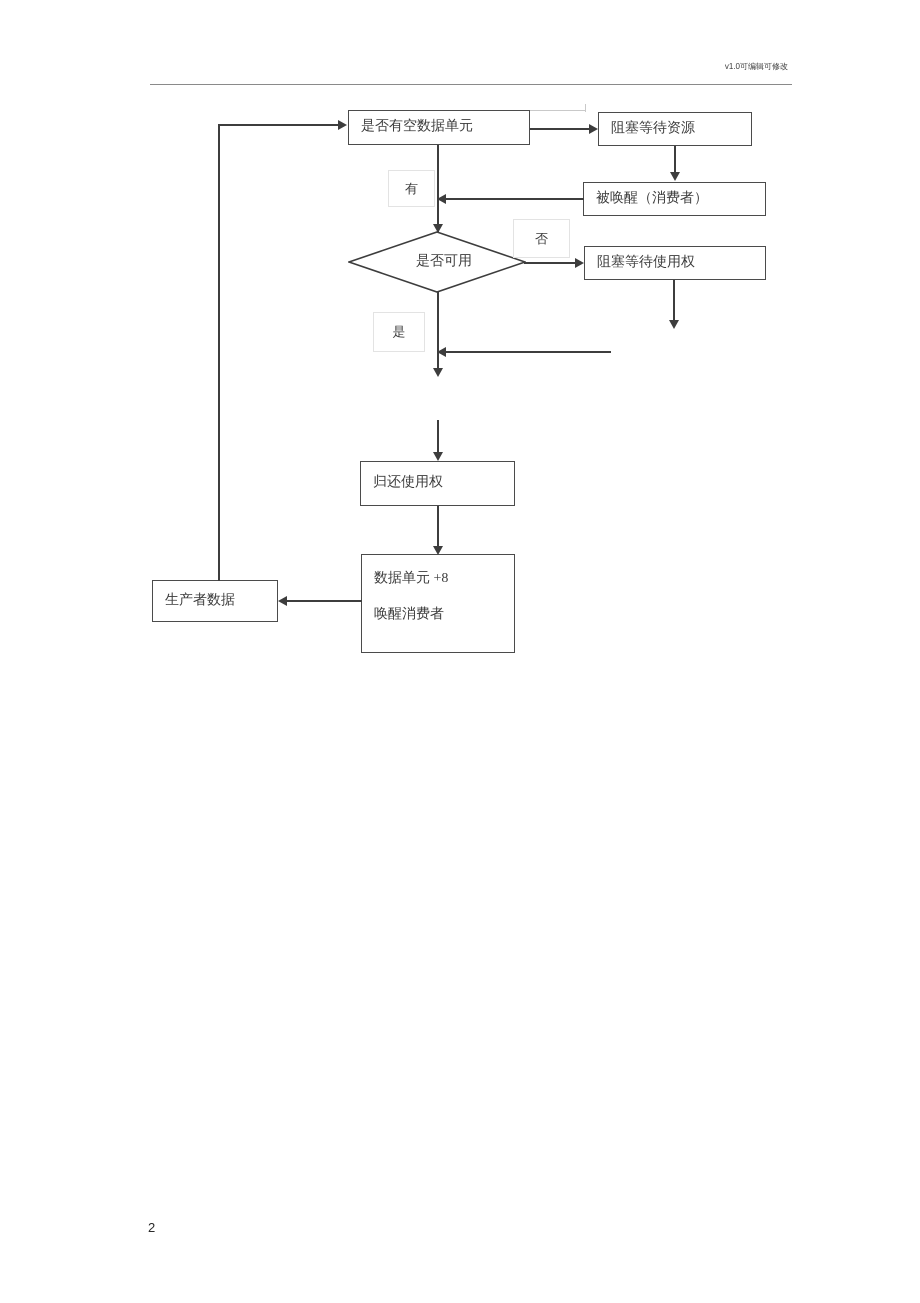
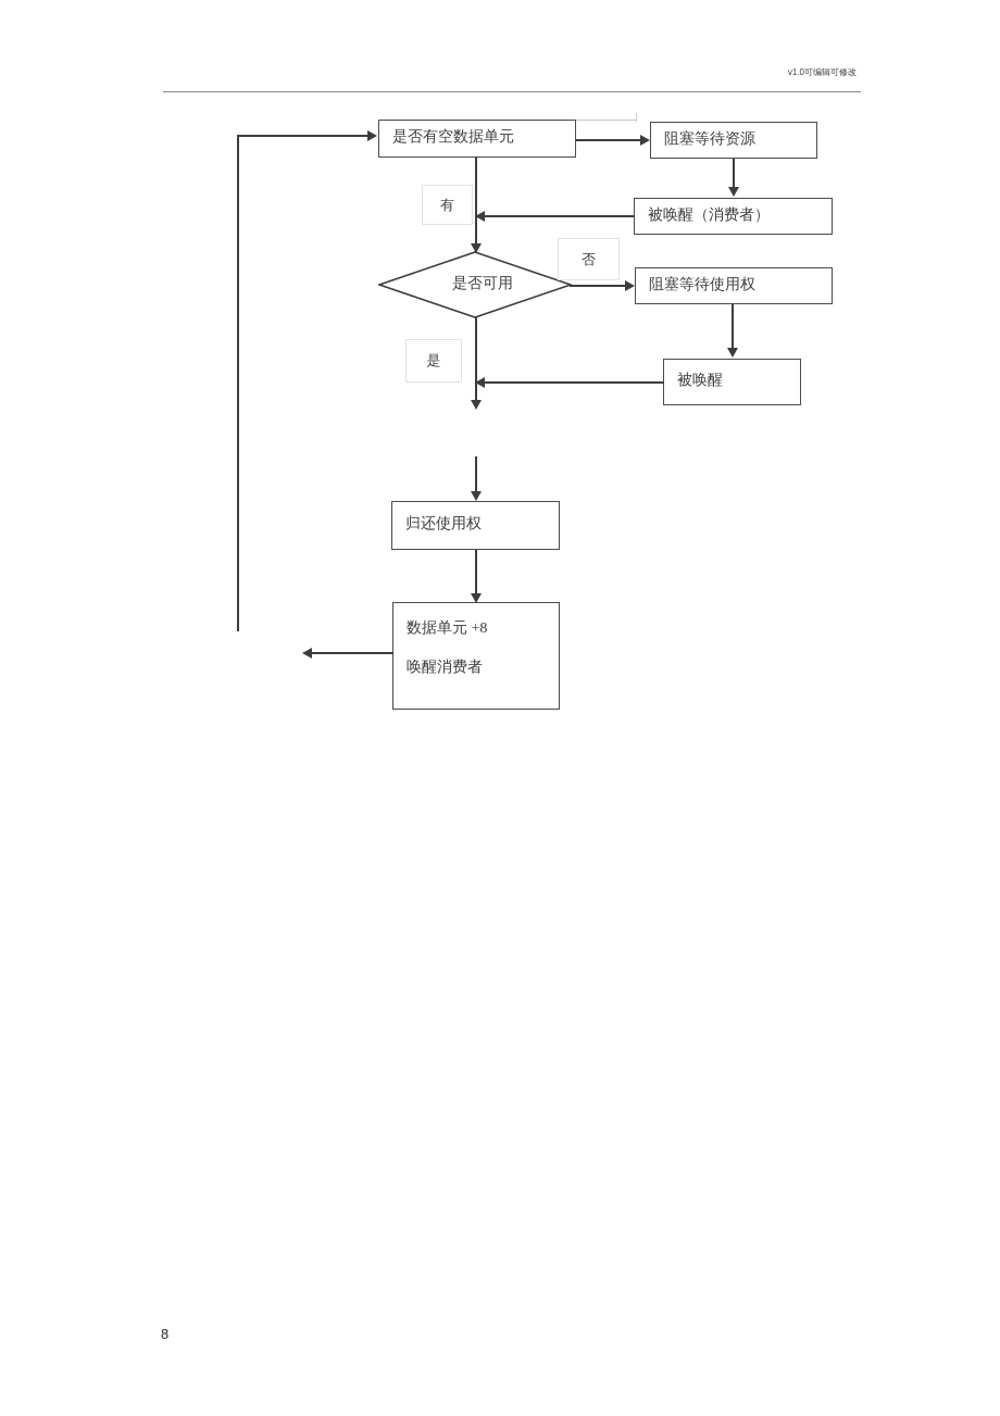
  v1.0可编辑可修改
  是否有空数据单元
  阻塞等待资源
  被唤醒（消费者）
  阻塞等待使用权
+ 被唤醒
  是否可用
  归还使用权
  数据单元 +8
  唤醒消费者
- 生产者数据
  有
  否
  是
- 2
+ 8
